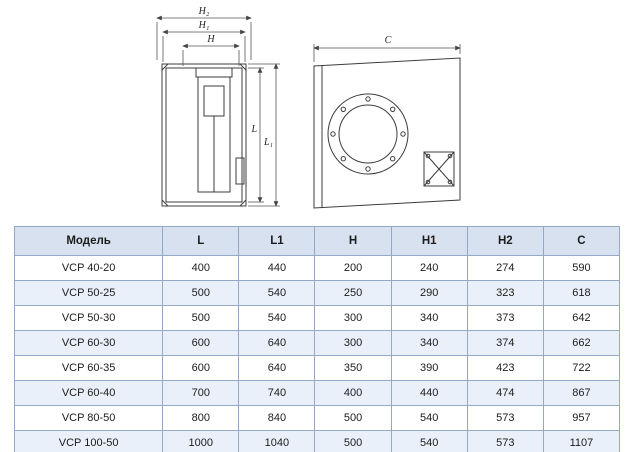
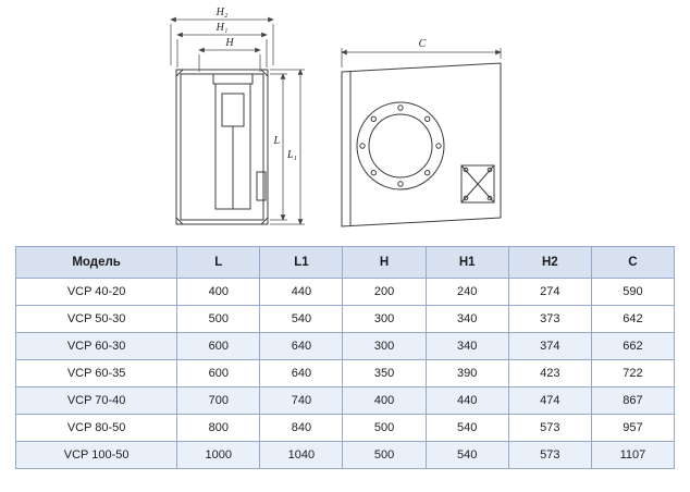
  H₂
  H₁
  H
  L
  L₁
  C
  Модель	L	L1	H	H1	H2	C
  VCP 40-20	400	440	200	240	274	590
- VCP 50-25	500	540	250	290	323	618
  VCP 50-30	500	540	300	340	373	642
  VCP 60-30	600	640	300	340	374	662
  VCP 60-35	600	640	350	390	423	722
- VCP 60-40	700	740	400	440	474	867
+ VCP 70-40	700	740	400	440	474	867
  VCP 80-50	800	840	500	540	573	957
  VCP 100-50	1000	1040	500	540	573	1107
